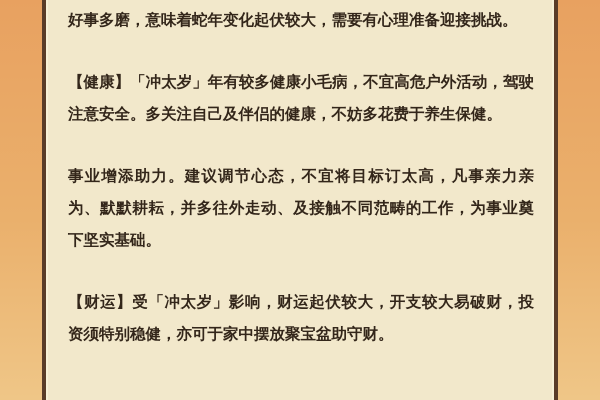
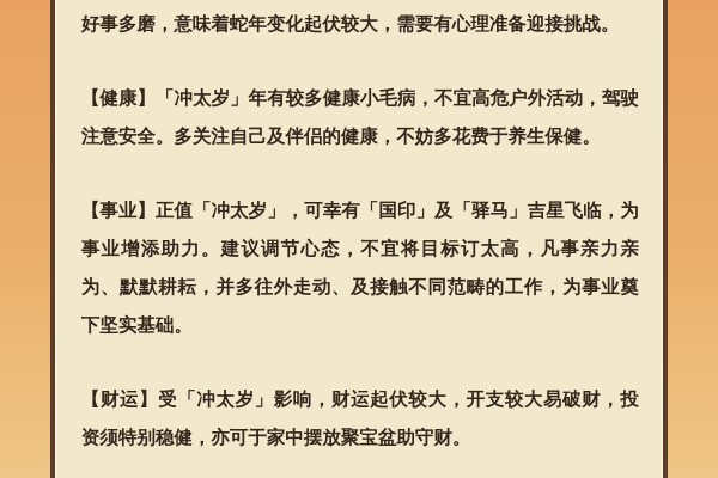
  好事多磨，意味着蛇年变化起伏较大，需要有心理准备迎接挑战。
  【健康】「冲太岁」年有较多健康小毛病，不宜高危户外活动，驾驶
  注意安全。多关注自己及伴侣的健康，不妨多花费于养生保健。
+ 【事业】正值「冲太岁」，可幸有「国印」及「驿马」吉星飞临，为
  事业增添助力。建议调节心态，不宜将目标订太高，凡事亲力亲
  为、默默耕耘，并多往外走动、及接触不同范畴的工作，为事业奠
  下坚实基础。
  【财运】受「冲太岁」影响，财运起伏较大，开支较大易破财，投
  资须特别稳健，亦可于家中摆放聚宝盆助守财。
